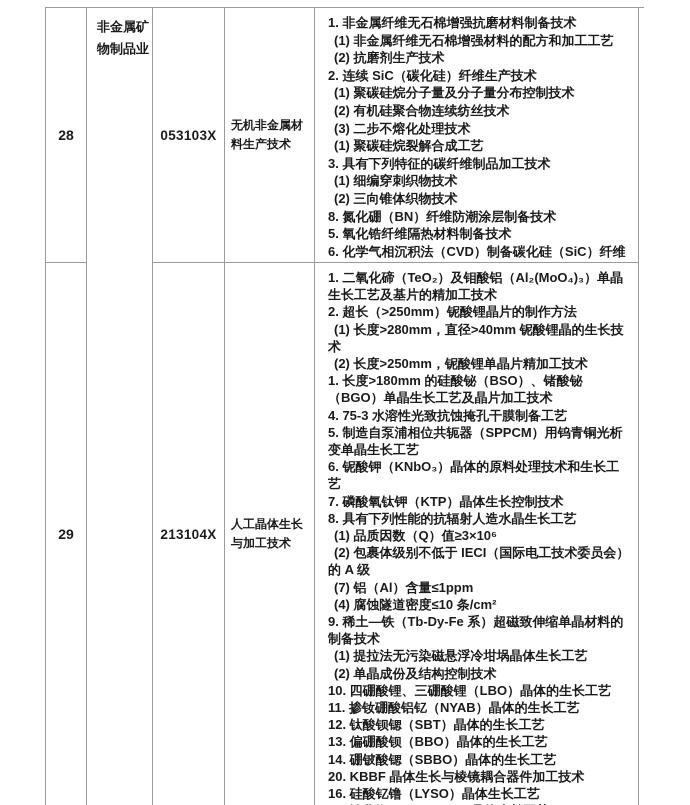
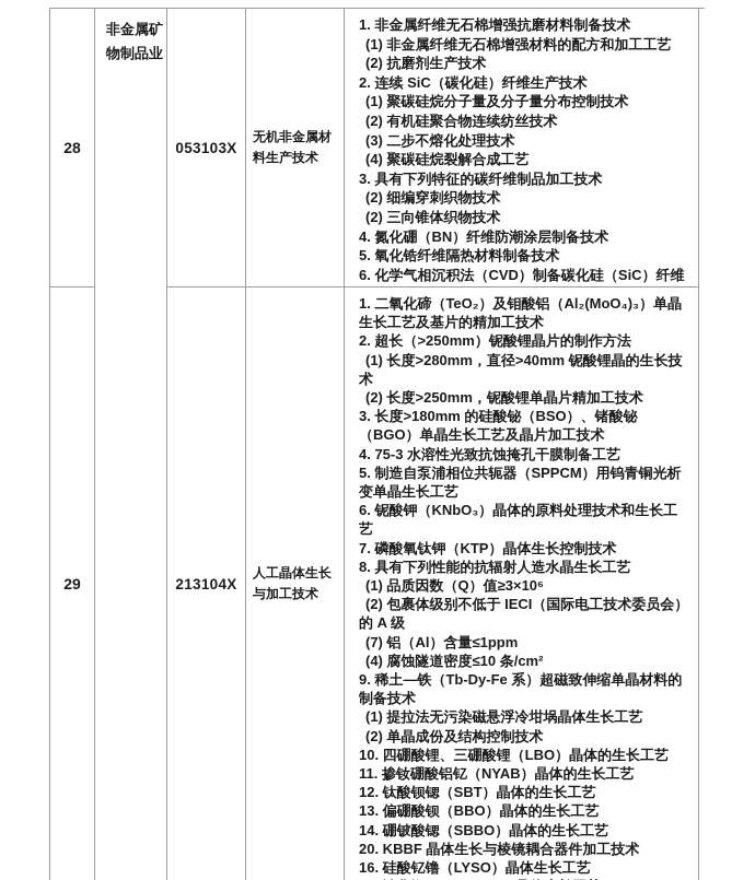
  28
  29
  非金属矿物制品业
  053103X
  213104X
  无机非金属材料生产技术
  人工晶体生长与加工技术
  1. 非金属纤维无石棉增强抗磨材料制备技术
  (1) 非金属纤维无石棉增强材料的配方和加工工艺
  (2) 抗磨剂生产技术
  2. 连续 SiC（碳化硅）纤维生产技术
  (1) 聚碳硅烷分子量及分子量分布控制技术
  (2) 有机硅聚合物连续纺丝技术
  (3) 二步不熔化处理技术
- (1) 聚碳硅烷裂解合成工艺
+ (4) 聚碳硅烷裂解合成工艺
  3. 具有下列特征的碳纤维制品加工技术
- (1) 细编穿刺织物技术
+ (2) 细编穿刺织物技术
  (2) 三向锥体织物技术
- 8. 氮化硼（BN）纤维防潮涂层制备技术
+ 4. 氮化硼（BN）纤维防潮涂层制备技术
  5. 氧化锆纤维隔热材料制备技术
  6. 化学气相沉积法（CVD）制备碳化硅（SiC）纤维
  1. 二氧化碲（TeO₂）及钼酸铝（Al₂(MoO₄)₃）单晶生长工艺及基片的精加工技术
  2. 超长（>250mm）铌酸锂晶片的制作方法
  (1) 长度>280mm，直径>40mm 铌酸锂晶的生长技术
  (2) 长度>250mm，铌酸锂单晶片精加工技术
- 1. 长度>180mm 的硅酸铋（BSO）、锗酸铋（BGO）单晶生长工艺及晶片加工技术
+ 3. 长度>180mm 的硅酸铋（BSO）、锗酸铋（BGO）单晶生长工艺及晶片加工技术
  4. 75-3 水溶性光致抗蚀掩孔干膜制备工艺
  5. 制造自泵浦相位共轭器（SPPCM）用钨青铜光析变单晶生长工艺
  6. 铌酸钾（KNbO₃）晶体的原料处理技术和生长工艺
  7. 磷酸氧钛钾（KTP）晶体生长控制技术
  8. 具有下列性能的抗辐射人造水晶生长工艺
  (1) 品质因数（Q）值≥3×10⁶
  (2) 包裹体级别不低于 IECI（国际电工技术委员会）的 A 级
  (7) 铝（Al）含量≤1ppm
  (4) 腐蚀隧道密度≤10 条/cm²
  9. 稀土—铁（Tb-Dy-Fe 系）超磁致伸缩单晶材料的制备技术
  (1) 提拉法无污染磁悬浮冷坩埚晶体生长工艺
  (2) 单晶成份及结构控制技术
  10. 四硼酸锂、三硼酸锂（LBO）晶体的生长工艺
  11. 掺钕硼酸铝钇（NYAB）晶体的生长工艺
  12. 钛酸钡锶（SBT）晶体的生长工艺
  13. 偏硼酸钡（BBO）晶体的生长工艺
  14. 硼铍酸锶（SBBO）晶体的生长工艺
  20. KBBF 晶体生长与棱镜耦合器件加工技术
  16. 硅酸钇镥（LYSO）晶体生长工艺
